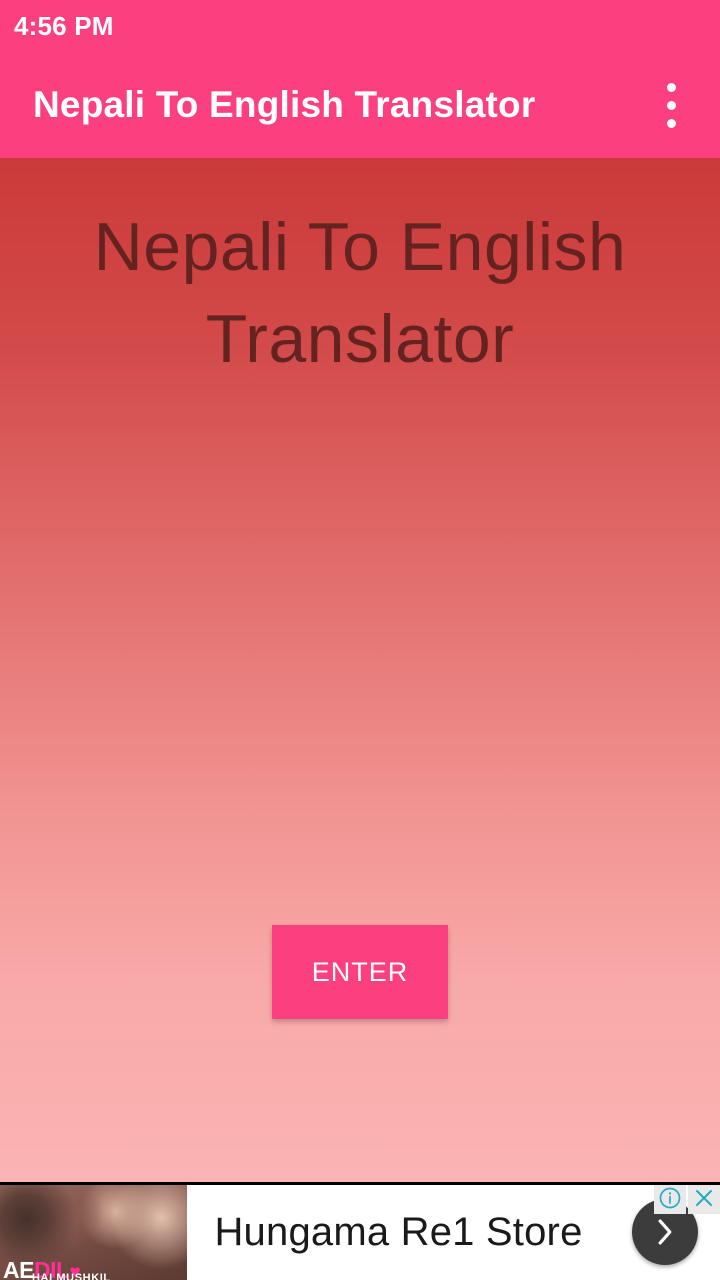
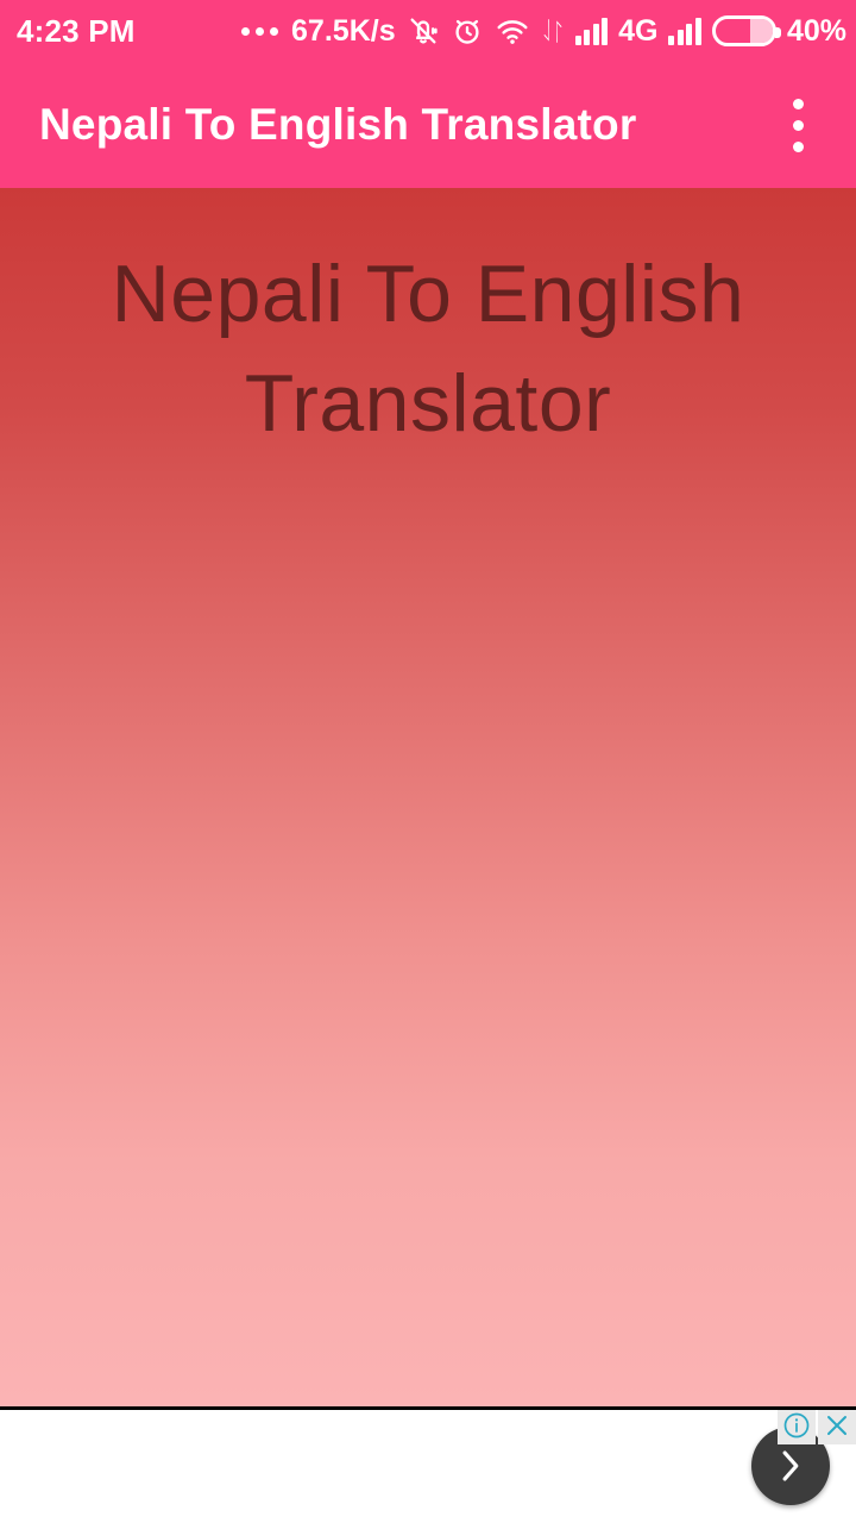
- 4:56 PM
+ 4:23 PM
+ 67.5K/s
+ 4G
+ 40%
  Nepali To English Translator
  Nepali To English Translator
- ENTER
- AEDIL♥
- HAI MUSHKIL
- Hungama Re1 Store
